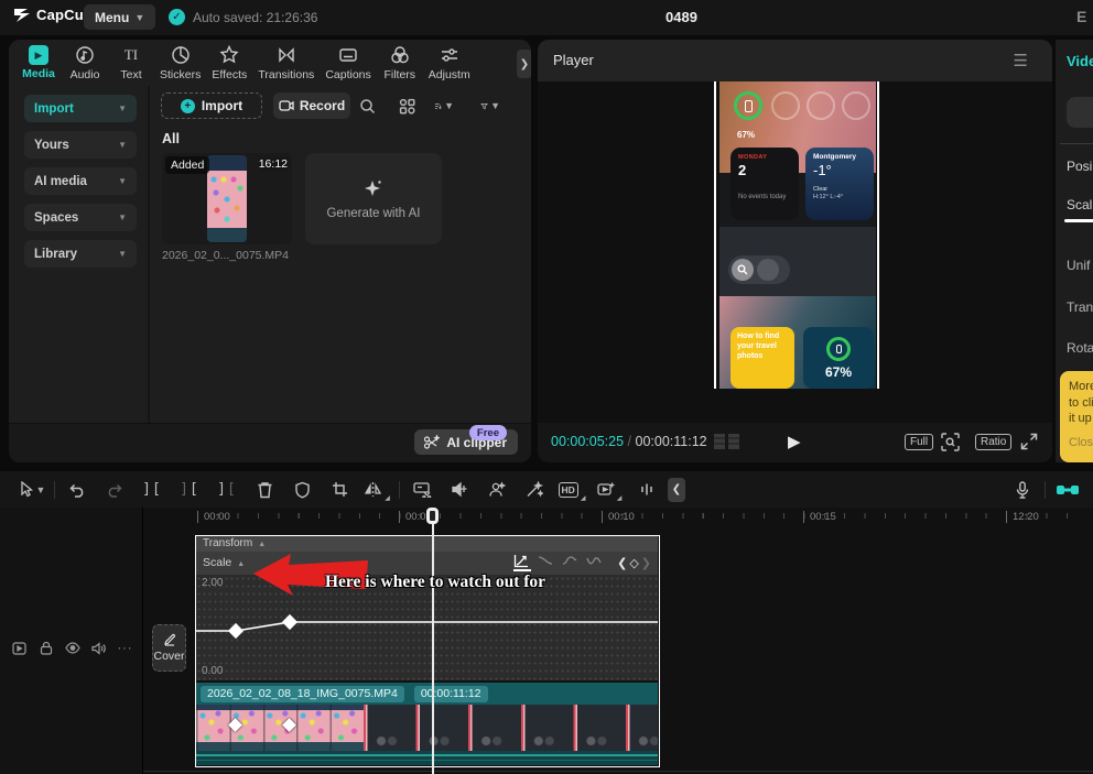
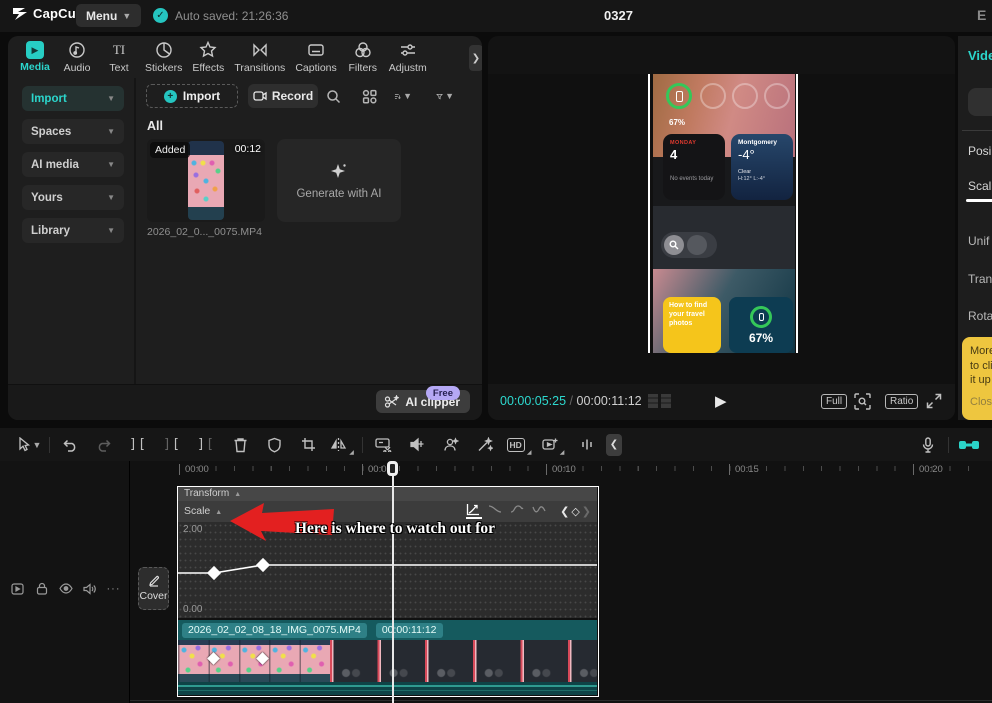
  CapCu
  Menu
  ▼
  ✓
  Auto saved: 21:26:36
- 0489
+ 0327
  E
  ▶
  Media
  Audio
  TI
  Text
  Stickers
  Effects
  Transitions
  Captions
  Filters
  Adjustm
  ❯
  Import
  ▼
- Yours
+ Spaces
  ▼
  AI media
  ▼
- Spaces
+ Yours
  ▼
  Library
  ▼
  +
  Import
  Record
  ▼
  ▼
  All
  Added
- 16:12
+ 00:12
  2026_02_0..._0075.MP4
  Generate with AI
  AI clipper
  Free
- Player
- ☰
  67%
- 2
+ 4
- -1°
+ -4°
  67%
  00:00:05:25 / 00:00:11:12
  ▶
  Full
  Ratio
  Vid
  Posi
  Scal
  Unif
  Tran
  Rota
  Mor
  to cli
  it up
  Clos
  ▼
  ][
  ][
  ][
  HD
  ❮
  00:00
  00:0
  00:10
  00:15
- 12:20
+ 00:20
  ···
  Cover
  Transform
  Scale
  ❮
  ◇
  ❯
  2.00
  0.00
  2026_02_02_08_18_IMG_0075.MP4
  00:00:11:12
  Here is where to watch out for
